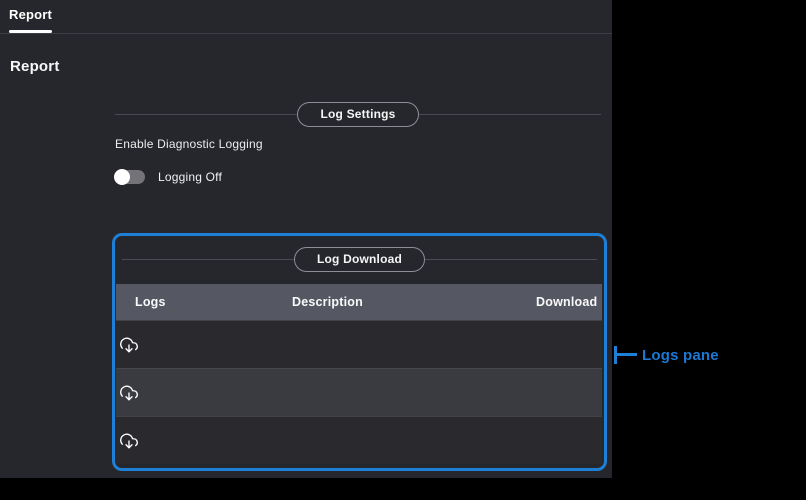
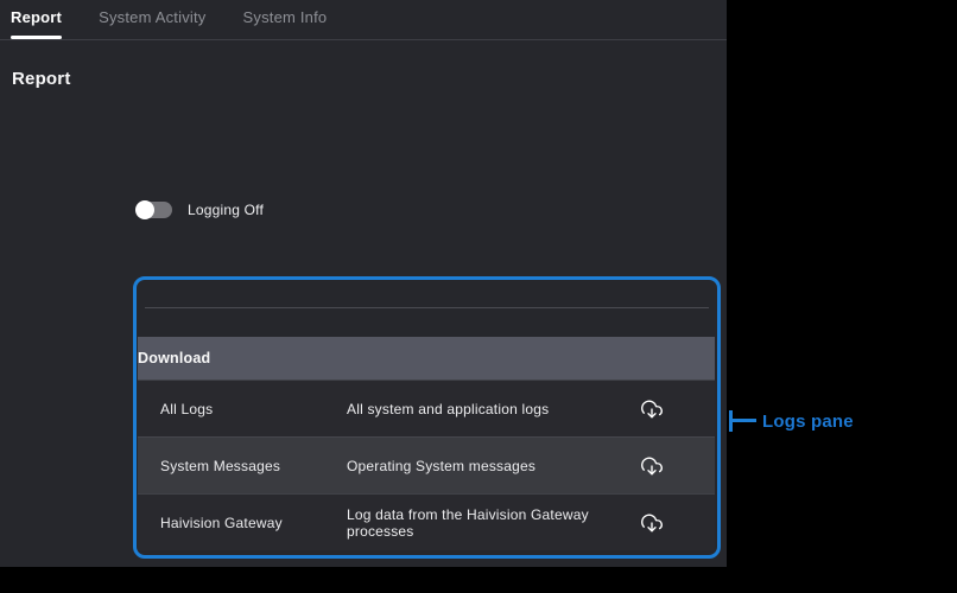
  Report
+ System Activity
+ System Info
  Report
- Log Settings
- Enable Diagnostic Logging
  Logging Off
- Log Download
- Logs
- Description
  Download
+ All Logs
+ All system and application logs
+ System Messages
+ Operating System messages
+ Haivision Gateway
+ Log data from the Haivision Gateway processes
  Logs pane
